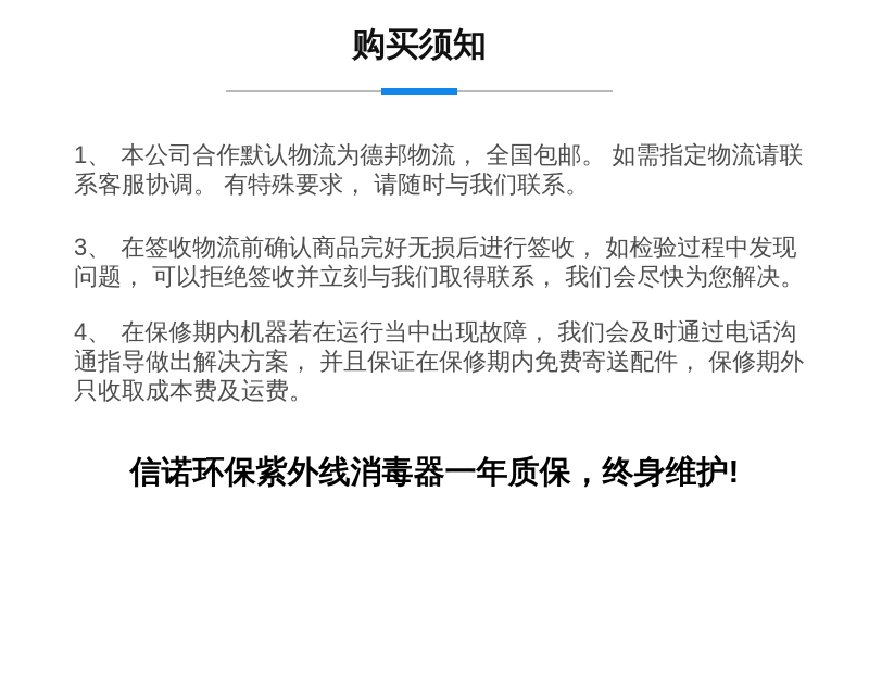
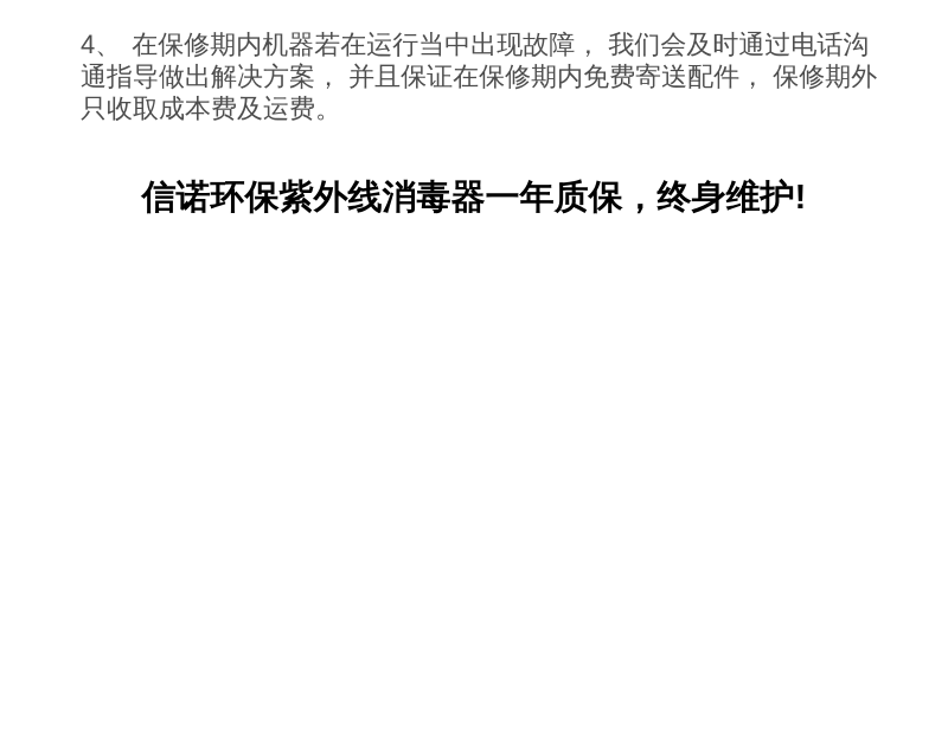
- 购买须知
- 1、 本公司合作默认物流为德邦物流， 全国包邮。 如需指定物流请联系客服协调。 有特殊要求， 请随时与我们联系。
- 3、 在签收物流前确认商品完好无损后进行签收， 如检验过程中发现问题， 可以拒绝签收并立刻与我们取得联系， 我们会尽快为您解决。
  4、 在保修期内机器若在运行当中出现故障， 我们会及时通过电话沟通指导做出解决方案， 并且保证在保修期内免费寄送配件， 保修期外只收取成本费及运费。
  信诺环保紫外线消毒器一年质保，终身维护!
